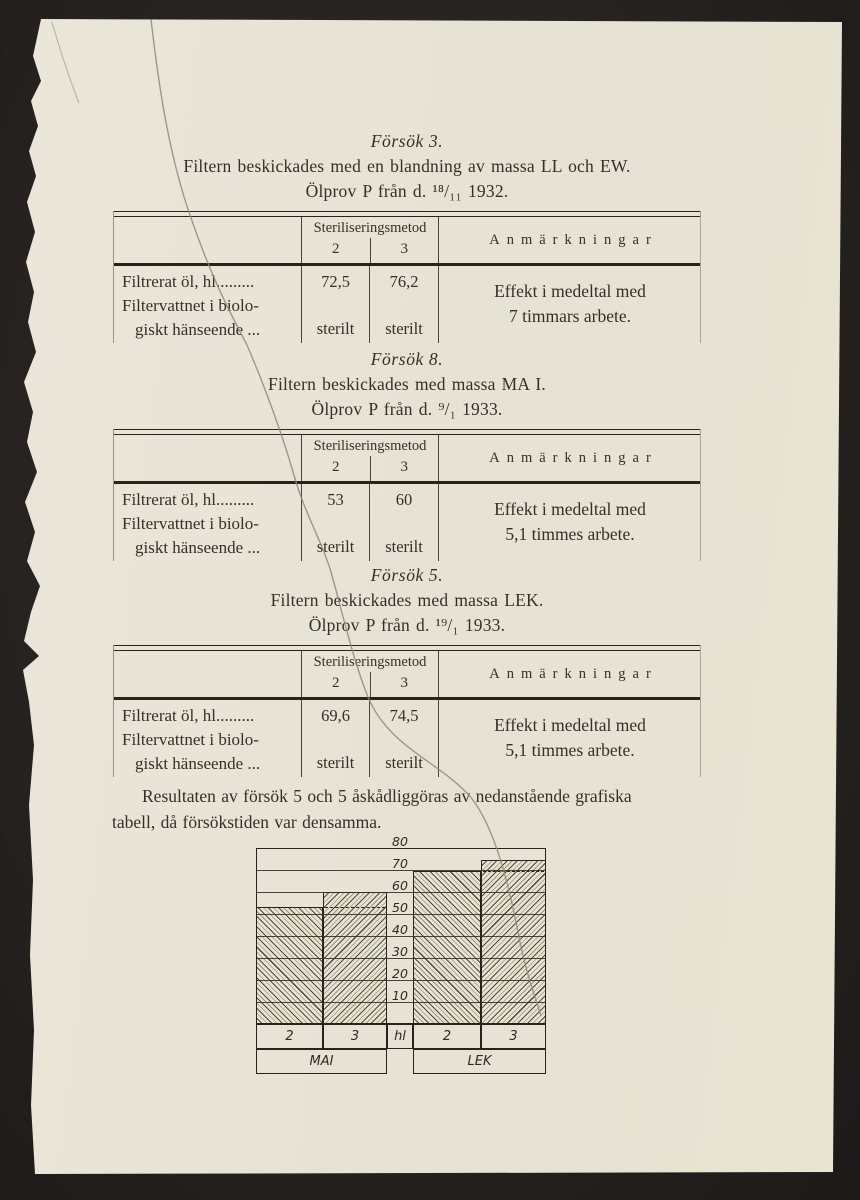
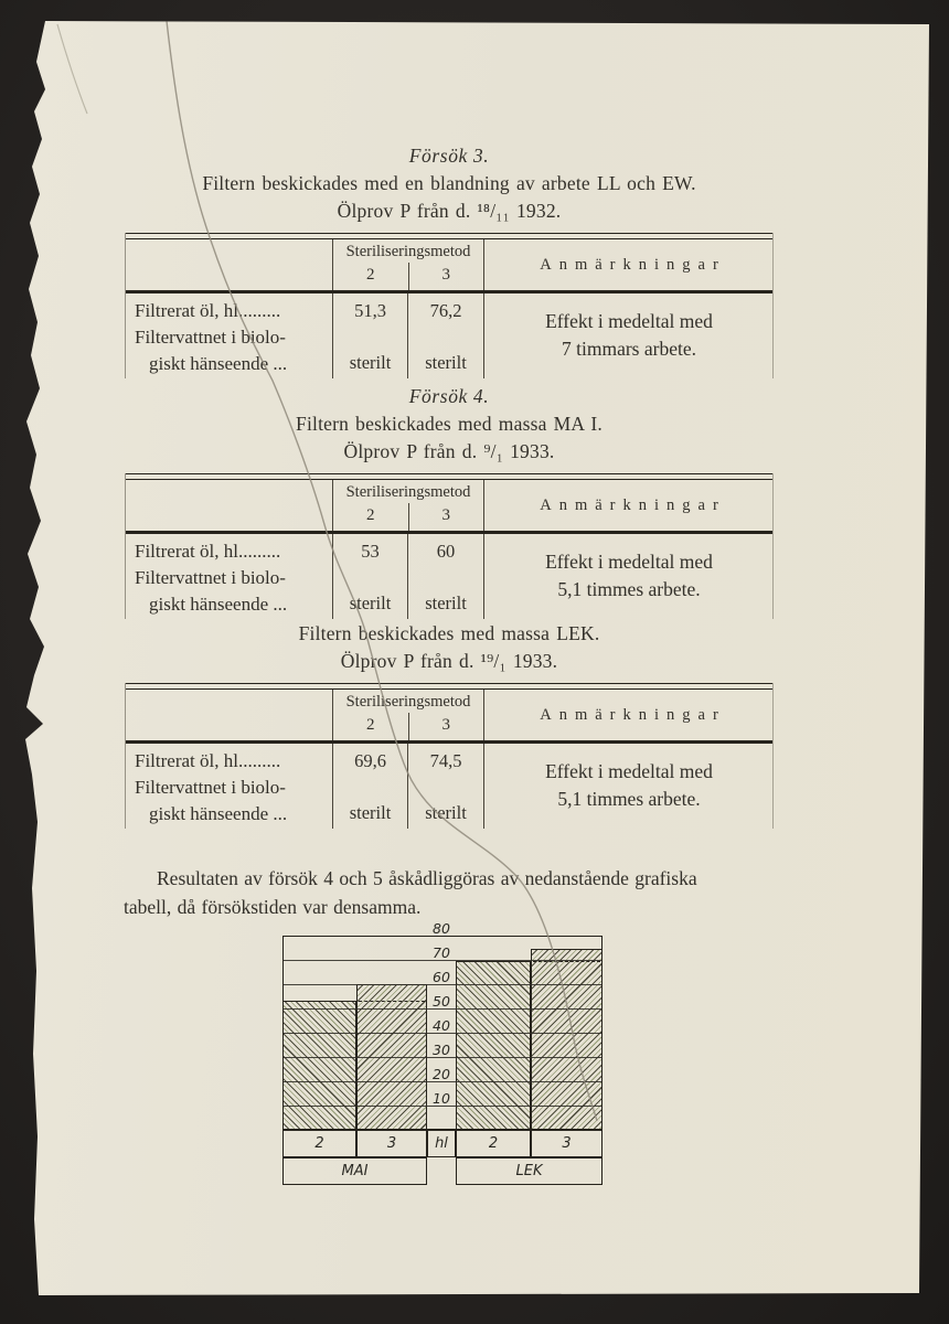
  Försök 3.
- Filtern beskickades med en blandning av massa LL och EW.
+ Filtern beskickades med en blandning av arbete LL och EW.
  Ölprov P från d. ¹⁸/₁₁ 1932.
  Steriliseringsmetod
  2
  3
  Anmärkningar
  Filtrerat öl, hl.........
  Filtervattnet i biolo-
  giskt hänseende ...
- 72,5
+ 51,3
  sterilt
  76,2
  sterilt
  Effekt i medeltal med
  7 timmars arbete.
- Försök 8.
+ Försök 4.
  Filtern beskickades med massa MA I.
  Ölprov P från d. ⁹/₁ 1933.
  Steriliseringsmetod
  2
  3
  Anmärkningar
  Filtrerat öl, hl.........
  Filtervattnet i biolo-
  giskt hänseende ...
  53
  sterilt
  60
  sterilt
  Effekt i medeltal med
  5,1 timmes arbete.
- Försök 5.
  Filtern beskickades med massa LEK.
  Ölprov P från d. ¹⁹/₁ 1933.
  Steriliseringsmetod
  2
  3
  Anmärkningar
  Filtrerat öl, hl.........
  Filtervattnet i biolo-
  giskt hänseende ...
  69,6
  sterilt
  74,5
  sterilt
  Effekt i medeltal med
  5,1 timmes arbete.
- Resultaten av försök 5 och 5 åskådliggöras av nedanstående grafiska
+ Resultaten av försök 4 och 5 åskådliggöras av nedanstående grafiska
  tabell, då försökstiden var densamma.
  10
  20
  30
  40
  50
  60
  70
  80
  2
  3
  hl
  2
  3
  MAI
  LEK
